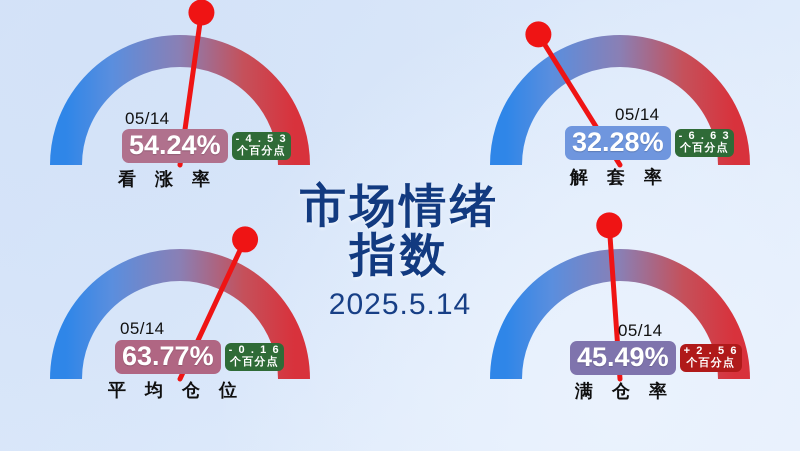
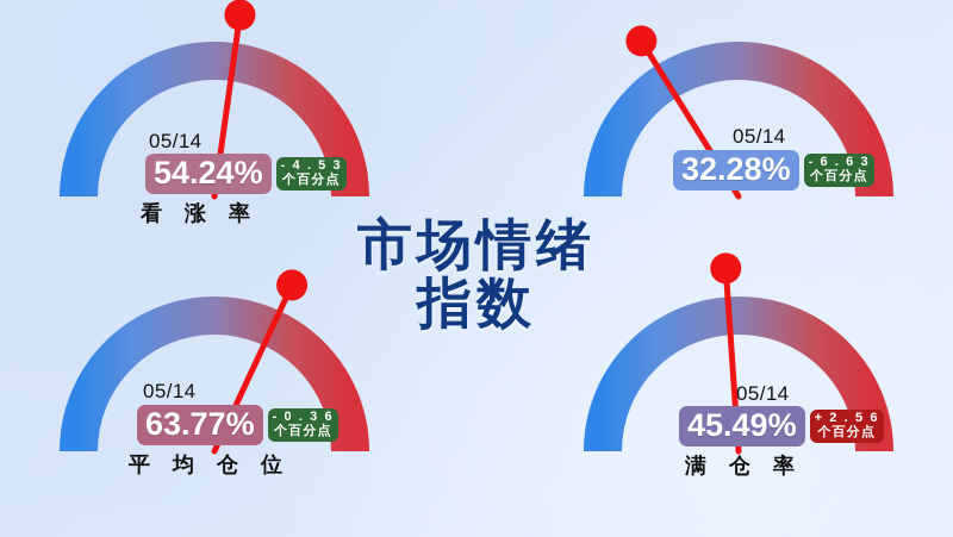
  05/14
  54.24%
  - 4 . 5 3
  个百分点
  看 涨 率
  05/14
  32.28%
  - 6 . 6 3
  个百分点
- 解 套 率
  05/14
  63.77%
- - 0 . 1 6
+ - 0 . 3 6
  个百分点
  平 均 仓 位
  05/14
  45.49%
  + 2 . 5 6
  个百分点
  满 仓 率
  市场情绪
  指数
- 2025.5.14
